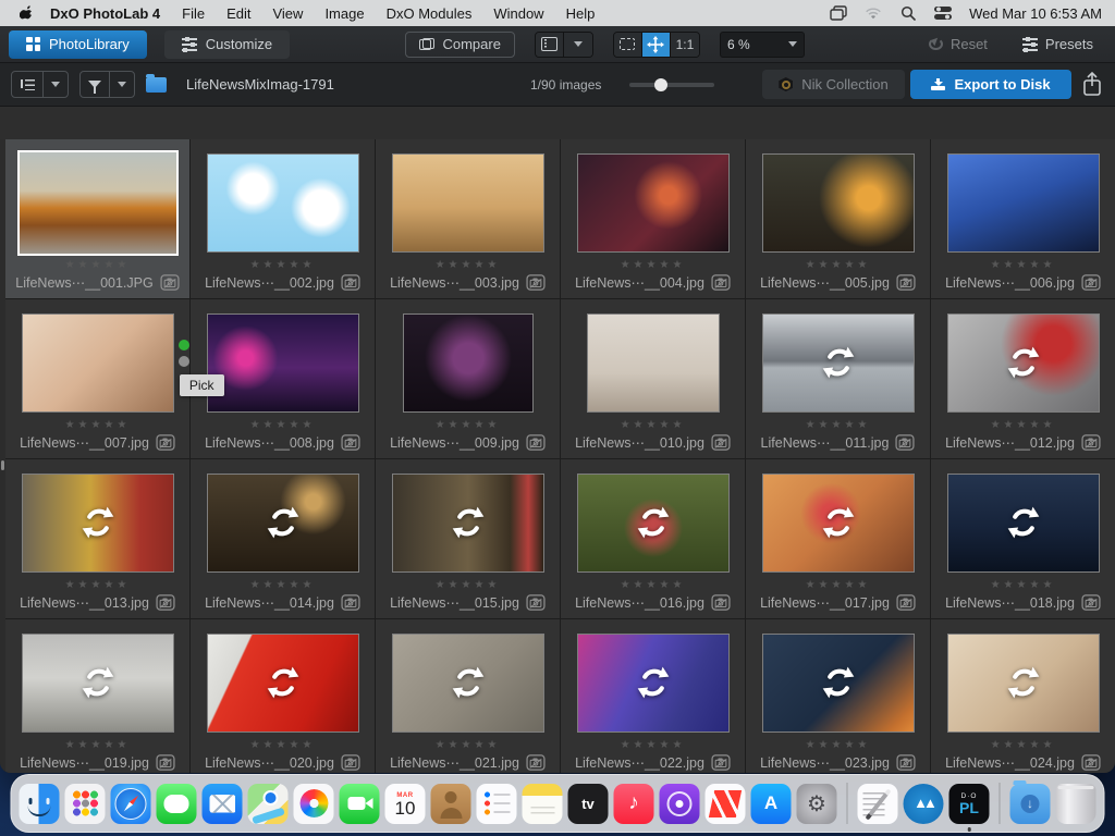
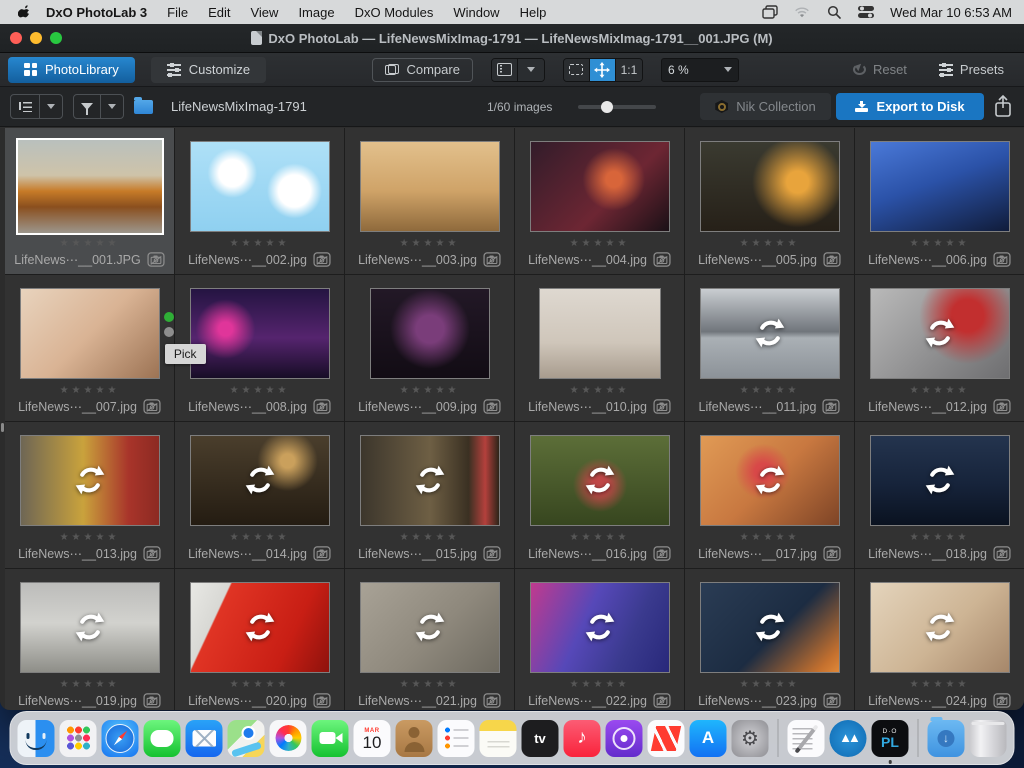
- DxO PhotoLab 4
+ DxO PhotoLab 3
  File Edit View Image DxO Modules Window Help
  Wed Mar 10 6:53 AM
+ DxO PhotoLab — LifeNewsMixImag-1791 — LifeNewsMixImag-1791__001.JPG (M)
  PhotoLibrary
  Customize
  Compare
  1:1
  6 %
  Reset
  Presets
  LifeNewsMixImag-1791
- 1/90 images
+ 1/60 images
  Nik Collection
  Export to Disk
  LifeNews⋯__001.JPG
  ★★★★★
  LifeNews⋯__002.jpg
  ★★★★★
  LifeNews⋯__003.jpg
  ★★★★★
  LifeNews⋯__004.jpg
  ★★★★★
  LifeNews⋯__005.jpg
  ★★★★★
  LifeNews⋯__006.jpg
  Pick
  ★★★★★
  LifeNews⋯__007.jpg
  ★★★★★
  LifeNews⋯__008.jpg
  ★★★★★
  LifeNews⋯__009.jpg
  ★★★★★
  LifeNews⋯__010.jpg
  ★★★★★
  LifeNews⋯__011.jpg
  ★★★★★
  LifeNews⋯__012.jpg
  ★★★★★
  LifeNews⋯__013.jpg
  ★★★★★
  LifeNews⋯__014.jpg
  ★★★★★
  LifeNews⋯__015.jpg
  ★★★★★
  LifeNews⋯__016.jpg
  ★★★★★
  LifeNews⋯__017.jpg
  ★★★★★
  LifeNews⋯__018.jpg
  ★★★★★
  LifeNews⋯__019.jpg
  ★★★★★
  LifeNews⋯__020.jpg
  ★★★★★
  LifeNews⋯__021.jpg
  ★★★★★
  LifeNews⋯__022.jpg
  ★★★★★
  LifeNews⋯__023.jpg
  ★★★★★
  LifeNews⋯__024.jpg
  10
  tv
  ♪
  A
  ⚙
  ▲▲
  PL
